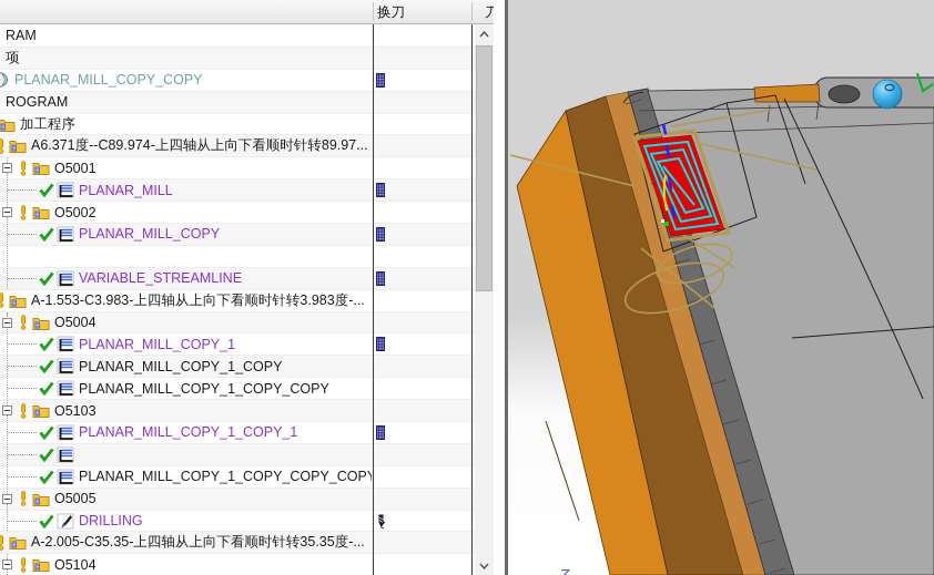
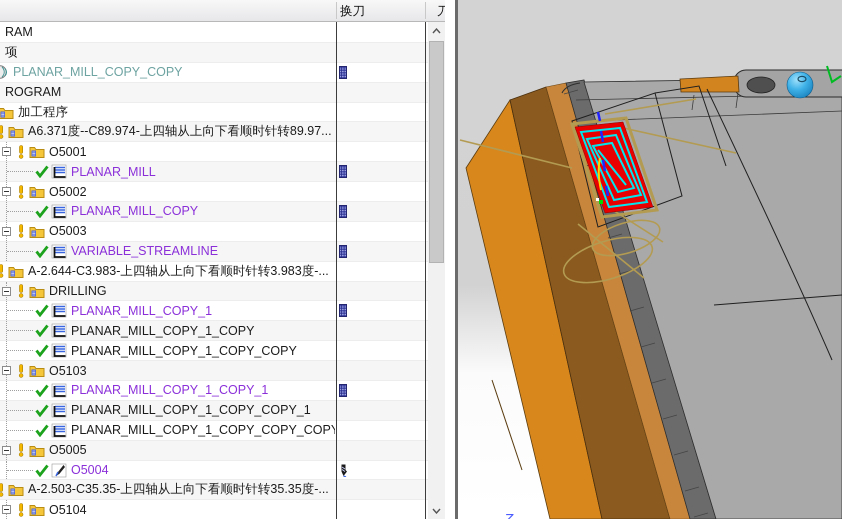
  换刀
  刀
  RAM
  项
  PLANAR_MILL_COPY_COPY
  ROGRAM
  加工程序
  A6.371度--C89.974-上四轴从上向下看顺时针转89.97...
  O5001
  PLANAR_MILL
  O5002
  PLANAR_MILL_COPY
+ O5003
  VARIABLE_STREAMLINE
- A-1.553-C3.983-上四轴从上向下看顺时针转3.983度-...
+ A-2.644-C3.983-上四轴从上向下看顺时针转3.983度-...
- O5004
+ DRILLING
  PLANAR_MILL_COPY_1
  PLANAR_MILL_COPY_1_COPY
  PLANAR_MILL_COPY_1_COPY_COPY
  O5103
  PLANAR_MILL_COPY_1_COPY_1
+ PLANAR_MILL_COPY_1_COPY_COPY_1
  PLANAR_MILL_COPY_1_COPY_COPY_COP
  O5005
- DRILLING
+ O5004
- A-2.005-C35.35-上四轴从上向下看顺时针转35.35度-...
+ A-2.503-C35.35-上四轴从上向下看顺时针转35.35度-...
  O5104
